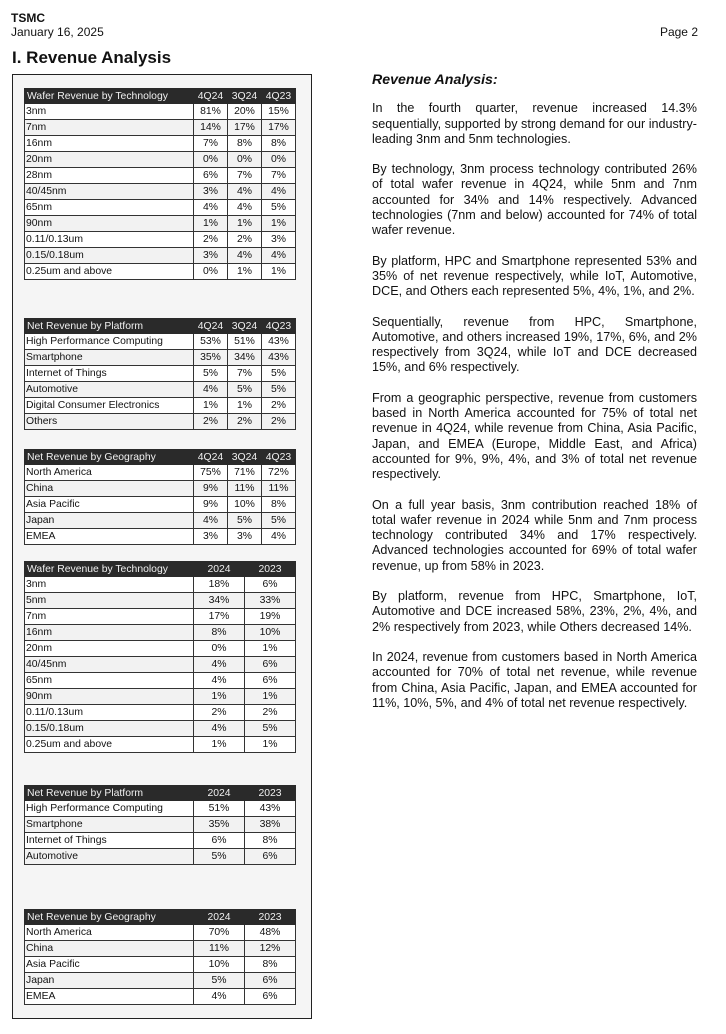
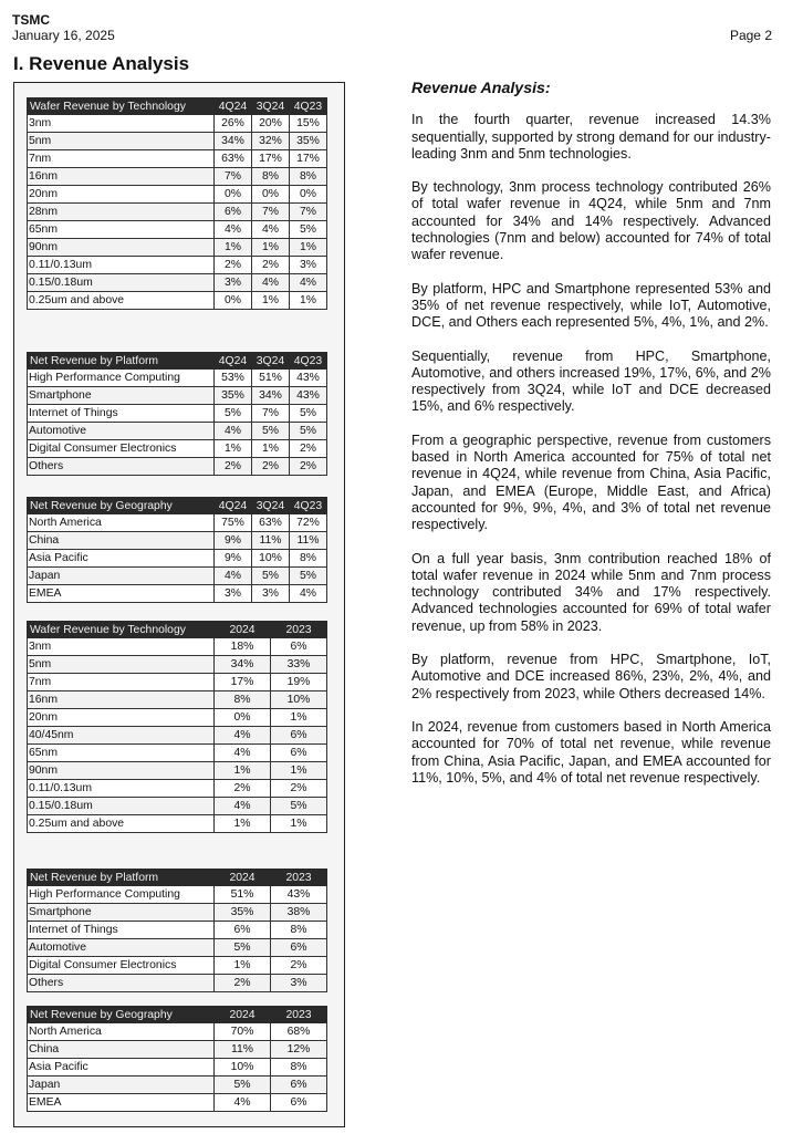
  TSMC
  January 16, 2025
  Page 2
  I. Revenue Analysis
  Wafer Revenue by Technology	4Q24	3Q24	4Q23
- 3nm	81%	20%	15%
+ 3nm	26%	20%	15%
+ 5nm	34%	32%	35%
- 7nm	14%	17%	17%
+ 7nm	63%	17%	17%
  16nm	7%	8%	8%
  20nm	0%	0%	0%
  28nm	6%	7%	7%
- 40/45nm	3%	4%	4%
  65nm	4%	4%	5%
  90nm	1%	1%	1%
  0.11/0.13um	2%	2%	3%
  0.15/0.18um	3%	4%	4%
  0.25um and above	0%	1%	1%
  Net Revenue by Platform	4Q24	3Q24	4Q23
  High Performance Computing	53%	51%	43%
  Smartphone	35%	34%	43%
  Internet of Things	5%	7%	5%
  Automotive	4%	5%	5%
  Digital Consumer Electronics	1%	1%	2%
  Others	2%	2%	2%
  Net Revenue by Geography	4Q24	3Q24	4Q23
- North America	75%	71%	72%
+ North America	75%	63%	72%
  China	9%	11%	11%
  Asia Pacific	9%	10%	8%
  Japan	4%	5%	5%
  EMEA	3%	3%	4%
  Wafer Revenue by Technology	2024	2023
  3nm	18%	6%
  5nm	34%	33%
  7nm	17%	19%
  16nm	8%	10%
  20nm	0%	1%
  40/45nm	4%	6%
  65nm	4%	6%
  90nm	1%	1%
  0.11/0.13um	2%	2%
  0.15/0.18um	4%	5%
  0.25um and above	1%	1%
  Net Revenue by Platform	2024	2023
  High Performance Computing	51%	43%
  Smartphone	35%	38%
  Internet of Things	6%	8%
  Automotive	5%	6%
+ Digital Consumer Electronics	1%	2%
+ Others	2%	3%
  Net Revenue by Geography	2024	2023
- North America	70%	48%
+ North America	70%	68%
  China	11%	12%
  Asia Pacific	10%	8%
  Japan	5%	6%
  EMEA	4%	6%
  Revenue Analysis:
  In the fourth quarter, revenue increased 14.3% sequentially, supported by strong demand for our industry-leading 3nm and 5nm technologies.
  By technology, 3nm process technology contributed 26% of total wafer revenue in 4Q24, while 5nm and 7nm accounted for 34% and 14% respectively. Advanced technologies (7nm and below) accounted for 74% of total wafer revenue.
  By platform, HPC and Smartphone represented 53% and 35% of net revenue respectively, while IoT, Automotive, DCE, and Others each represented 5%, 4%, 1%, and 2%.
  Sequentially, revenue from HPC, Smartphone, Automotive, and others increased 19%, 17%, 6%, and 2% respectively from 3Q24, while IoT and DCE decreased 15%, and 6% respectively.
  From a geographic perspective, revenue from customers based in North America accounted for 75% of total net revenue in 4Q24, while revenue from China, Asia Pacific, Japan, and EMEA (Europe, Middle East, and Africa) accounted for 9%, 9%, 4%, and 3% of total net revenue respectively.
  On a full year basis, 3nm contribution reached 18% of total wafer revenue in 2024 while 5nm and 7nm process technology contributed 34% and 17% respectively. Advanced technologies accounted for 69% of total wafer revenue, up from 58% in 2023.
- By platform, revenue from HPC, Smartphone, IoT, Automotive and DCE increased 58%, 23%, 2%, 4%, and 2% respectively from 2023, while Others decreased 14%.
+ By platform, revenue from HPC, Smartphone, IoT, Automotive and DCE increased 86%, 23%, 2%, 4%, and 2% respectively from 2023, while Others decreased 14%.
  In 2024, revenue from customers based in North America accounted for 70% of total net revenue, while revenue from China, Asia Pacific, Japan, and EMEA accounted for 11%, 10%, 5%, and 4% of total net revenue respectively.
